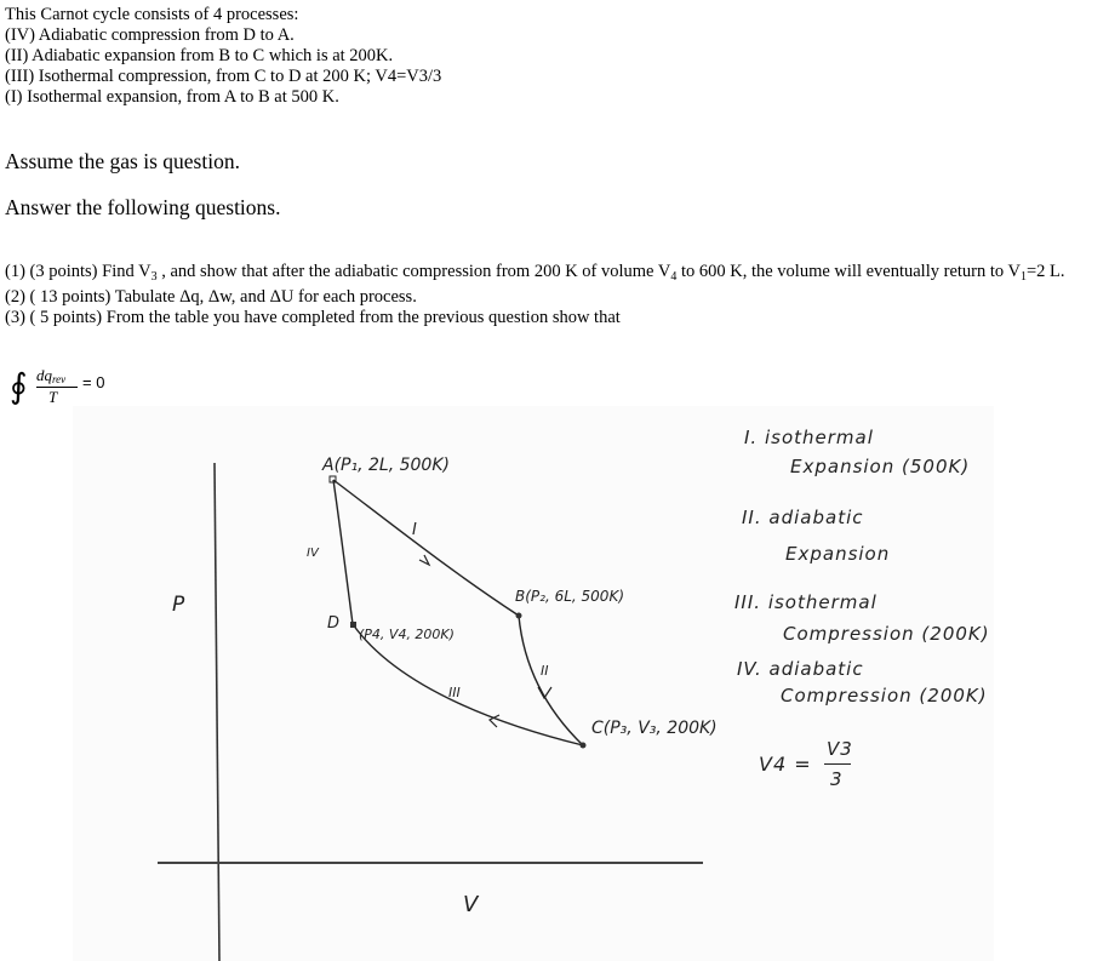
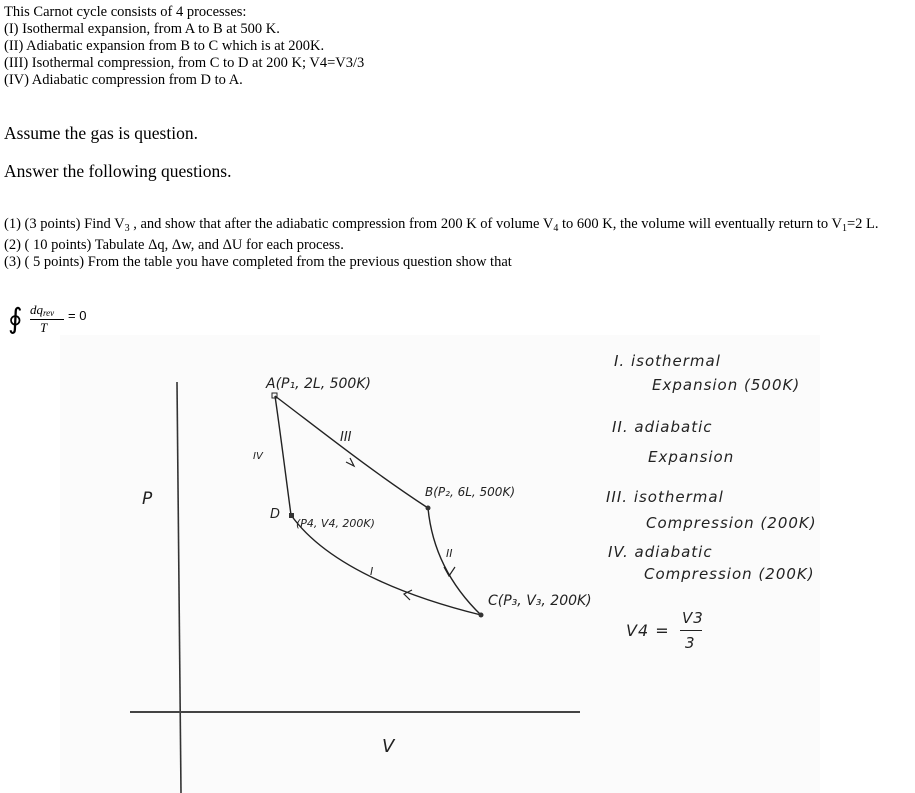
  This Carnot cycle consists of 4 processes:
- (IV) Adiabatic compression from D to A.
+ (I) Isothermal expansion, from A to B at 500 K.
  (II) Adiabatic expansion from B to C which is at 200K.
  (III) Isothermal compression, from C to D at 200 K; V4=V3/3
- (I) Isothermal expansion, from A to B at 500 K.
+ (IV) Adiabatic compression from D to A.
  Assume the gas is question.
  Answer the following questions.
  (1) (3 points) Find V3 , and show that after the adiabatic compression from 200 K of volume V4 to 600 K, the volume will eventually return to V1=2 L.
- (2) ( 13 points) Tabulate Δq, Δw, and ΔU for each process.
+ (2) ( 10 points) Tabulate Δq, Δw, and ΔU for each process.
  (3) ( 5 points) From the table you have completed from the previous question show that
  ∮
  dqrev
  T
  = 0
  P
  V
  A(P₁, 2L, 500K)
  B(P₂, 6L, 500K)
  C(P₃, V₃, 200K)
  D
  (P4, V4, 200K)
- I
+ III
  II
- III
+ I
  IV
  I. isothermal
  Expansion (500K)
  II. adiabatic
  Expansion
  III. isothermal
  Compression (200K)
  IV. adiabatic
  Compression (200K)
  V4 =
  V3
  3
